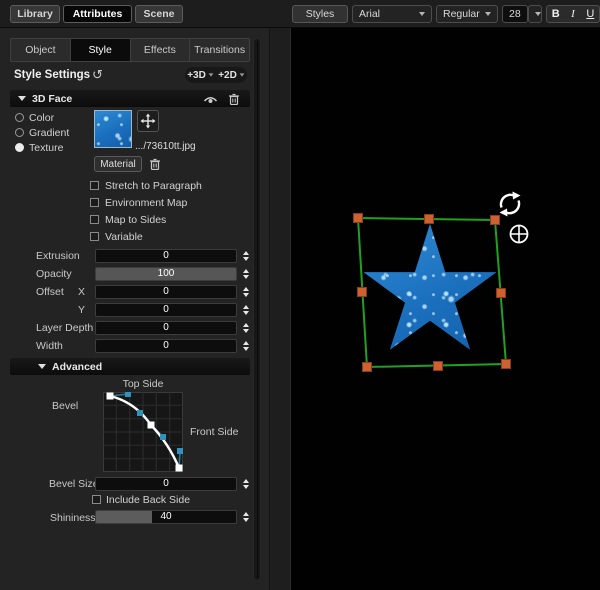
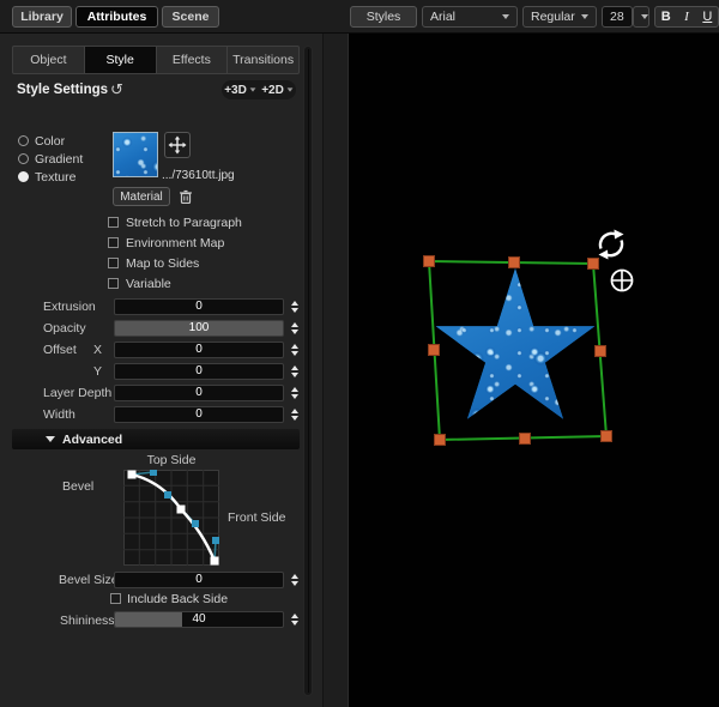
  Library
  Attributes
  Scene
  Styles
  Arial
  Regular
  28
  B
  I
  U
  Object
  Style
  Effects
  Transitions
  Style Settings
  ↺
  +3D
  +2D
- 3D Face
  Color
  Gradient
  Texture
  .../73610tt.jpg
  Material
  Stretch to Paragraph
  Environment Map
  Map to Sides
  Variable
  Extrusion
  0
  Opacity
  100
  Offset
  X
  0
  Y
  0
  Layer Depth
  0
  Width
  0
  Advanced
  Top Side
  Bevel
  Front Side
  Bevel Siz
  0
  Include Back Side
  Shininess
  40
